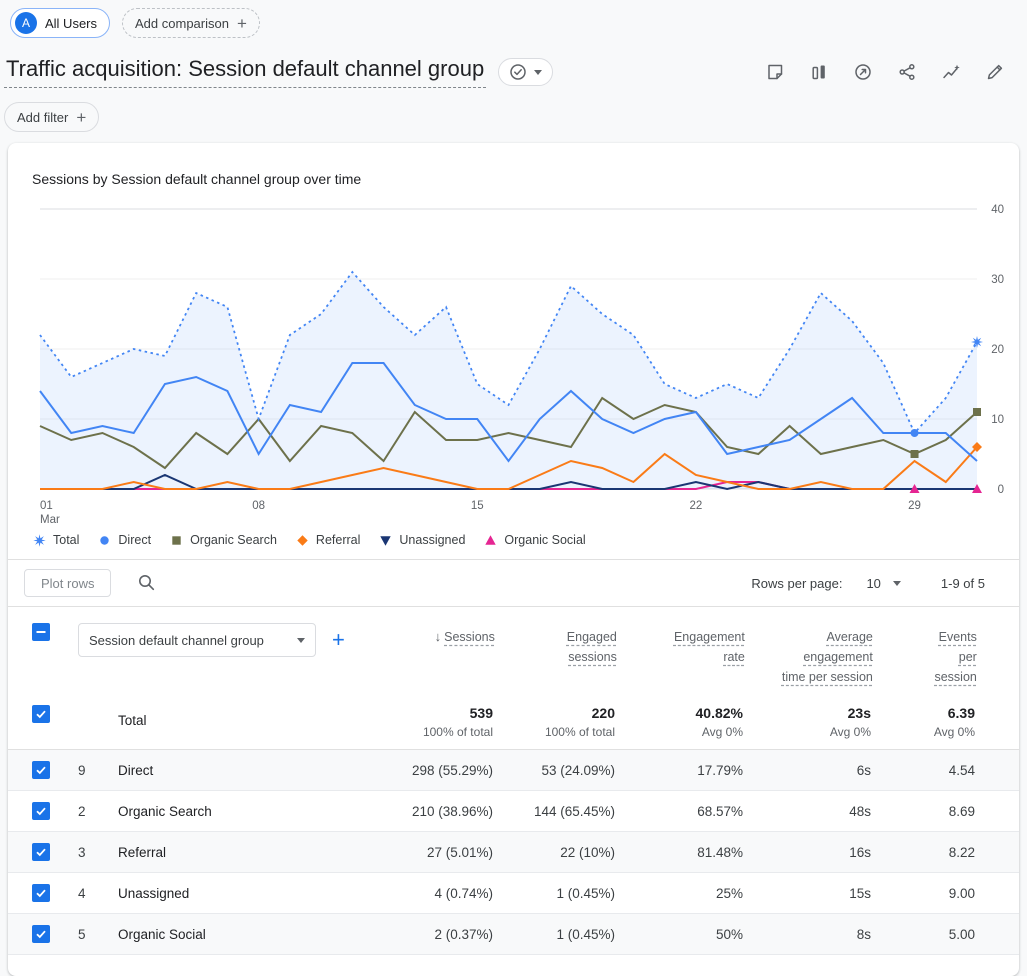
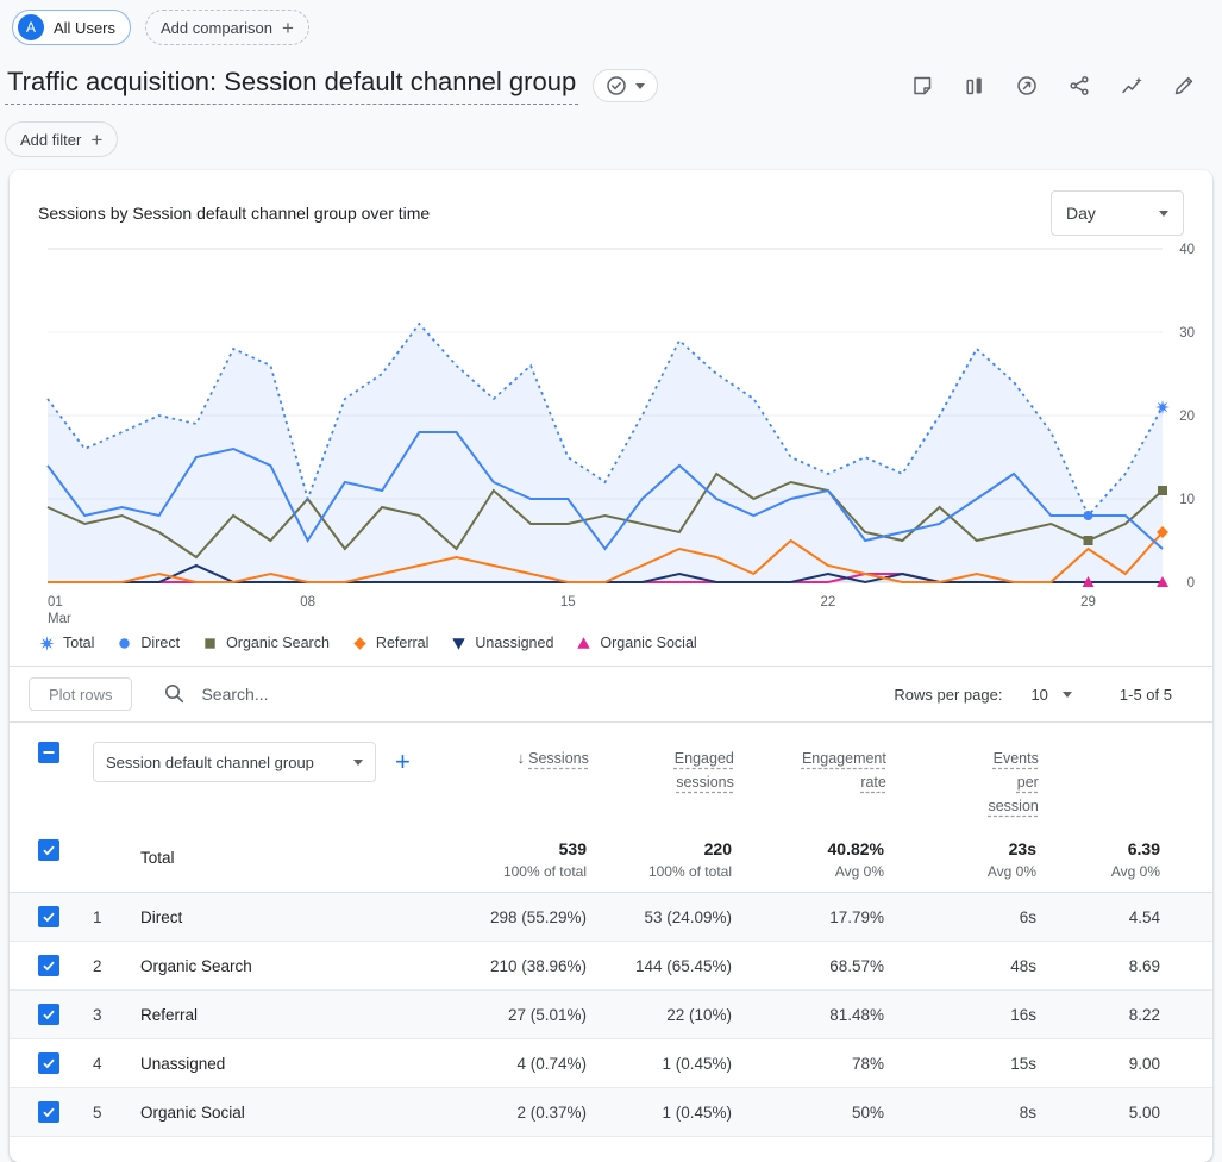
  A
  All Users
  Add comparison
  +
  Traffic acquisition: Session default channel group
  Add filter
  +
  Sessions by Session default channel group over time
+ Day
  0
  10
  20
  30
  40
  01
  Mar
  08
  15
  22
  29
  Total
  Direct
  Organic Search
  Referral
  Unassigned
  Organic Social
  Plot rows
+ Search...
  Rows per page:
  10
- 1-9 of 5
+ 1-5 of 5
  Session default channel group
  +
  ↓ Sessions
  Engaged sessions
  Engagement rate
- Average engagement time per session
  Events per session
  Total
  539
  100% of total
  220
  100% of total
  40.82%
  Avg 0%
  23s
  Avg 0%
  6.39
  Avg 0%
- 9
+ 1
  Direct
  298 (55.29%)
  53 (24.09%)
  17.79%
  6s
  4.54
  2
  Organic Search
  210 (38.96%)
  144 (65.45%)
  68.57%
  48s
  8.69
  3
  Referral
  27 (5.01%)
  22 (10%)
  81.48%
  16s
  8.22
  4
  Unassigned
  4 (0.74%)
  1 (0.45%)
- 25%
+ 78%
  15s
  9.00
  5
  Organic Social
  2 (0.37%)
  1 (0.45%)
  50%
  8s
  5.00
